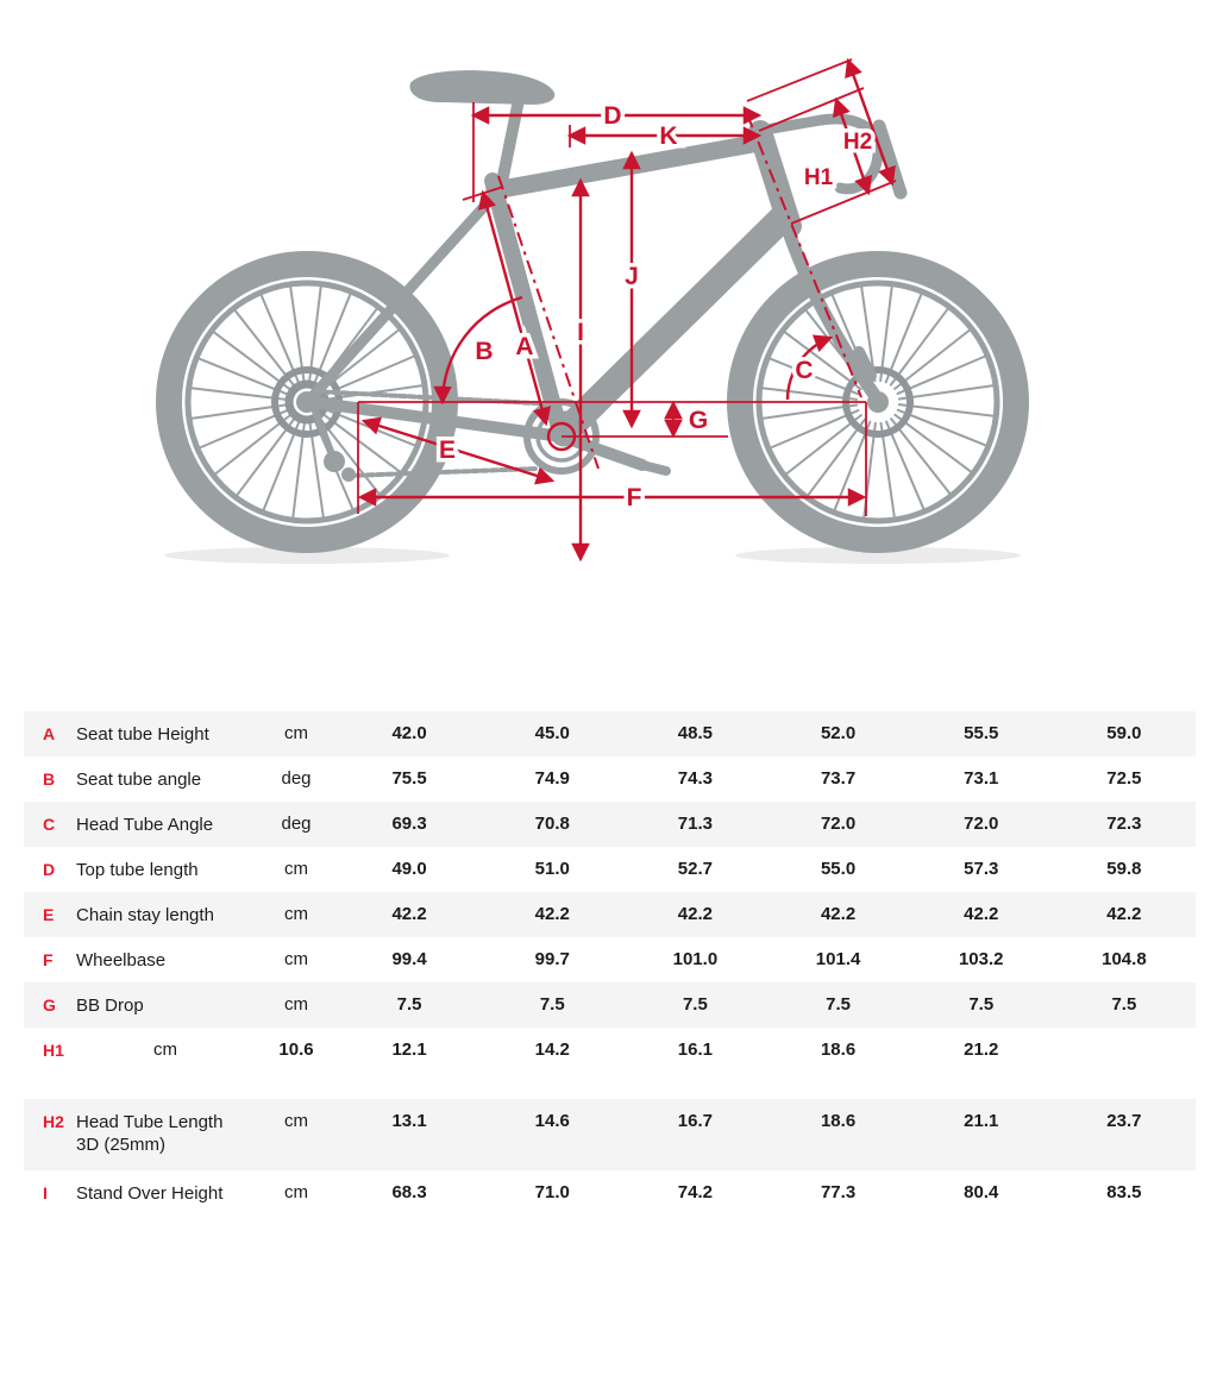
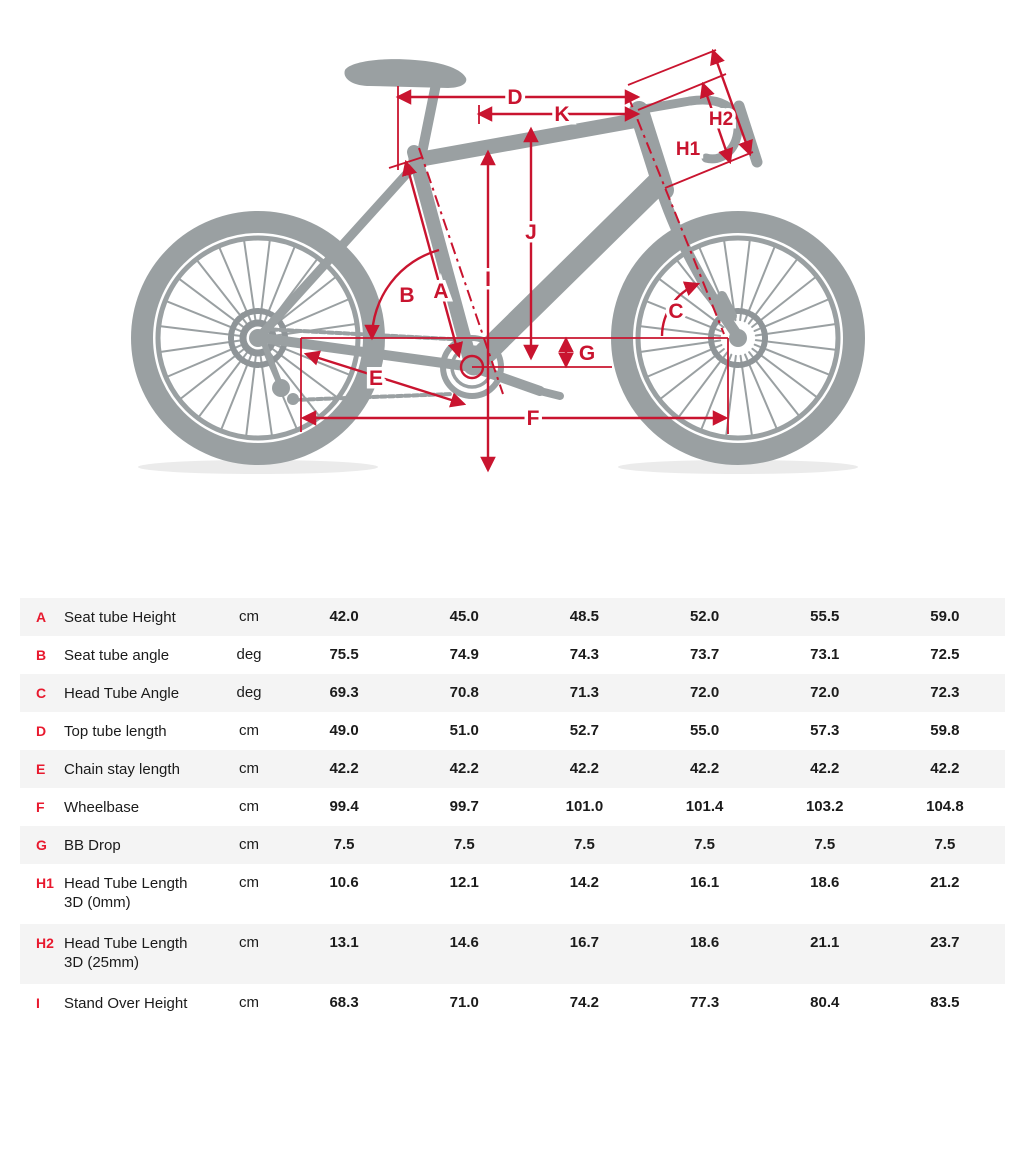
  D
  K
  J
  I
  A
  B
  C
  E
  F
  G
  H1
  H2
  A
  Seat tube Height
  cm
  42.0
  45.0
  48.5
  52.0
  55.5
  59.0
  B
  Seat tube angle
  deg
  75.5
  74.9
  74.3
  73.7
  73.1
  72.5
  C
  Head Tube Angle
  deg
  69.3
  70.8
  71.3
  72.0
  72.0
  72.3
  D
  Top tube length
  cm
  49.0
  51.0
  52.7
  55.0
  57.3
  59.8
  E
  Chain stay length
  cm
  42.2
  42.2
  42.2
  42.2
  42.2
  42.2
  F
  Wheelbase
  cm
  99.4
  99.7
  101.0
  101.4
  103.2
  104.8
  G
  BB Drop
  cm
  7.5
  7.5
  7.5
  7.5
  7.5
  7.5
  H1
+ Head Tube Length 3D (0mm)
  cm
  10.6
  12.1
  14.2
  16.1
  18.6
  21.2
  H2
  Head Tube Length 3D (25mm)
  cm
  13.1
  14.6
  16.7
  18.6
  21.1
  23.7
  I
  Stand Over Height
  cm
  68.3
  71.0
  74.2
  77.3
  80.4
  83.5
